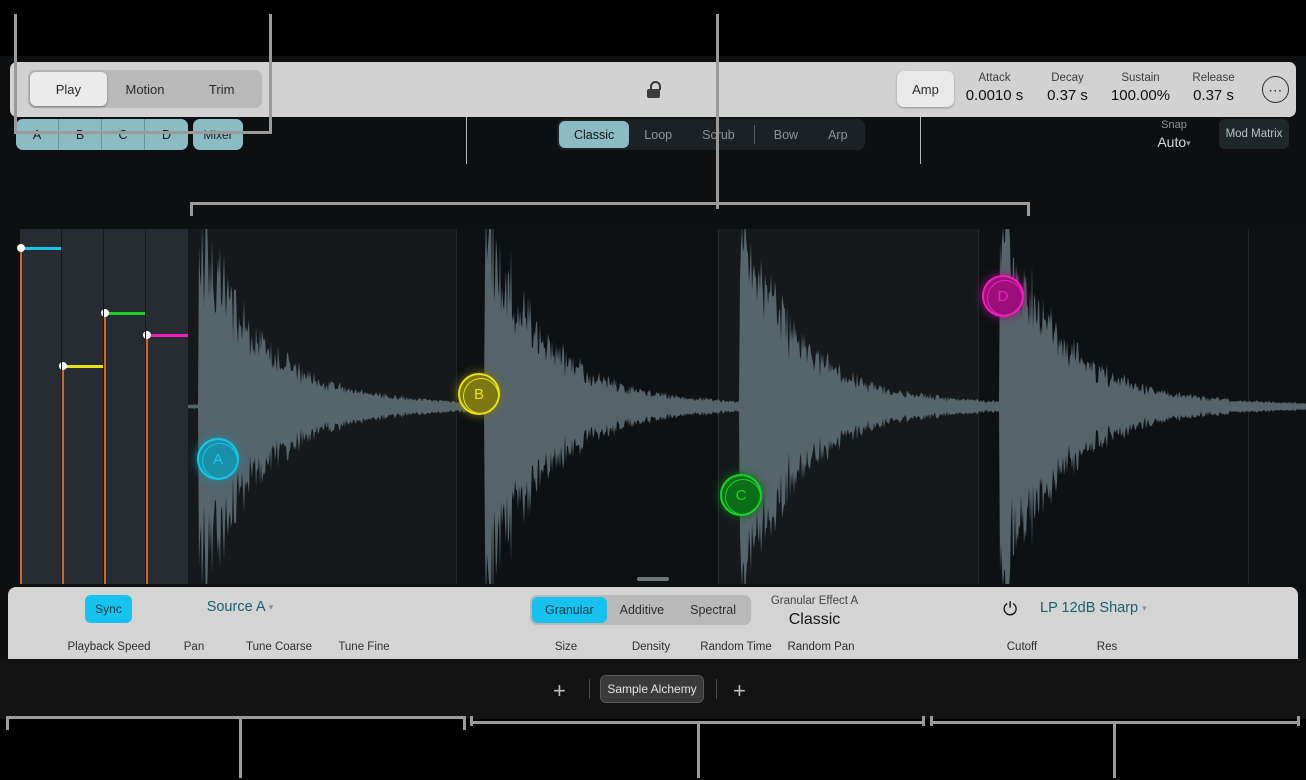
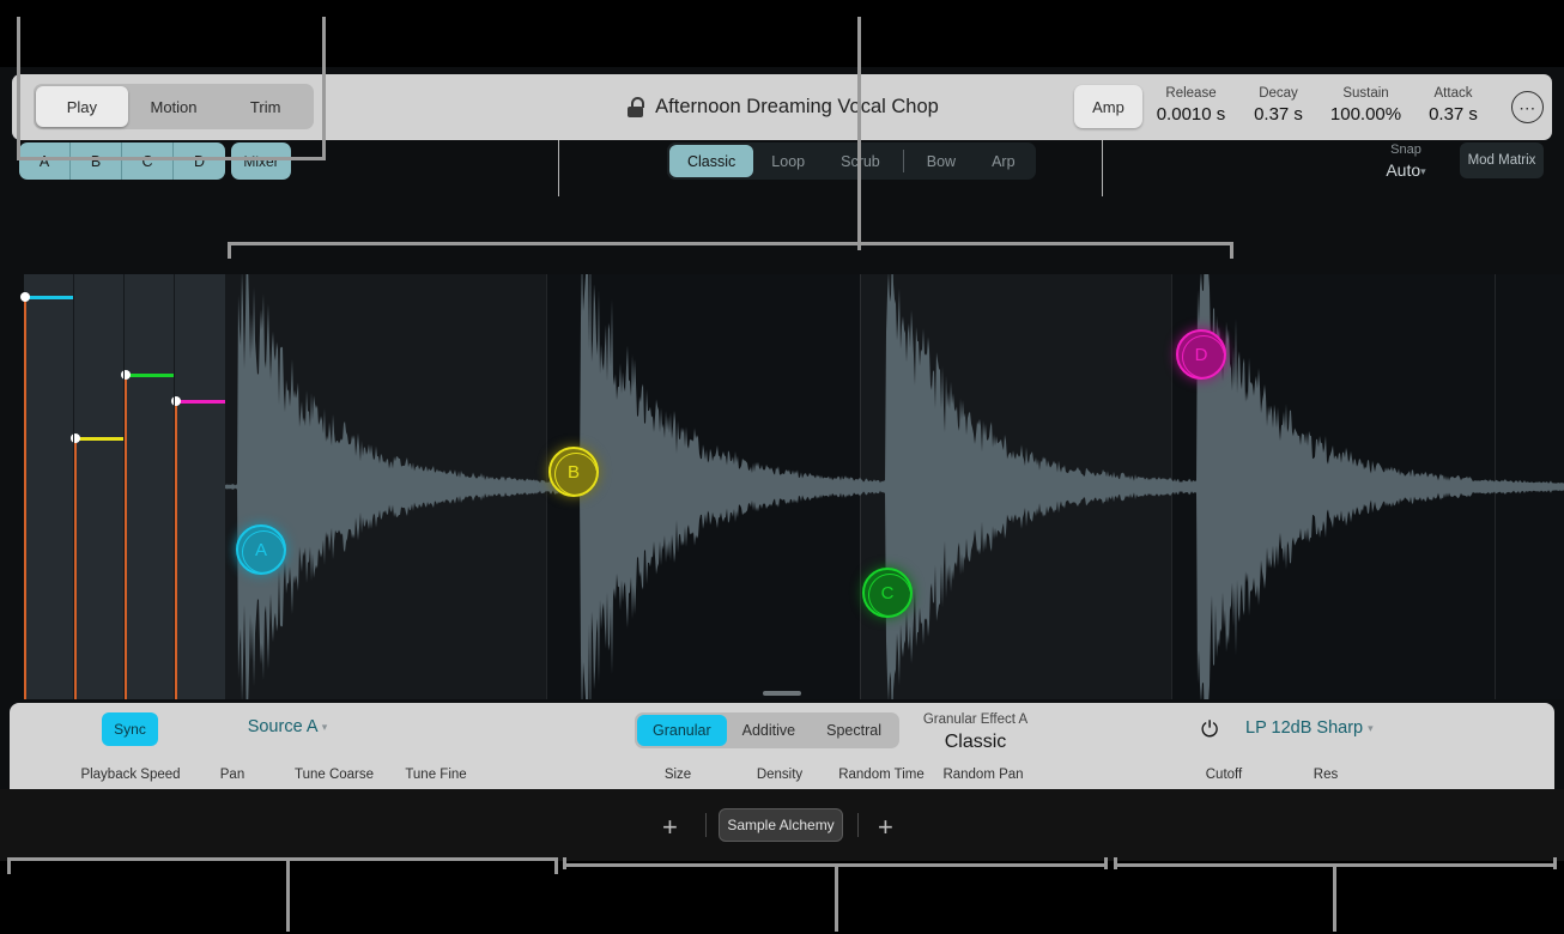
  A
  B
  C
  D
  Sync
  Source A ▾
  Granular
  Additive
  Spectral
  Granular Effect A
  Classic
  ⏻
  LP 12dB Sharp ▾
  Playback Speed
  Pan
  Tune Coarse
  Tune Fine
  Size
  Density
  Random Time
  Random Pan
  Cutoff
  Res
  Play
  Motion
  Trim
+ Afternoon Dreaming Vocal Chop
  Amp
- Attack
+ Release
  0.0010 s
  Decay
  0.37 s
  Sustain
  100.00%
- Release
+ Attack
  0.37 s
  ⋯
  A
  B
  C
  D
  Mixer
  Classic
  Loop
  Scub
  Bow
  Arp
  Snap
  Auto▾
  Mod Matrix
  +
  Sample Alchemy
  +
